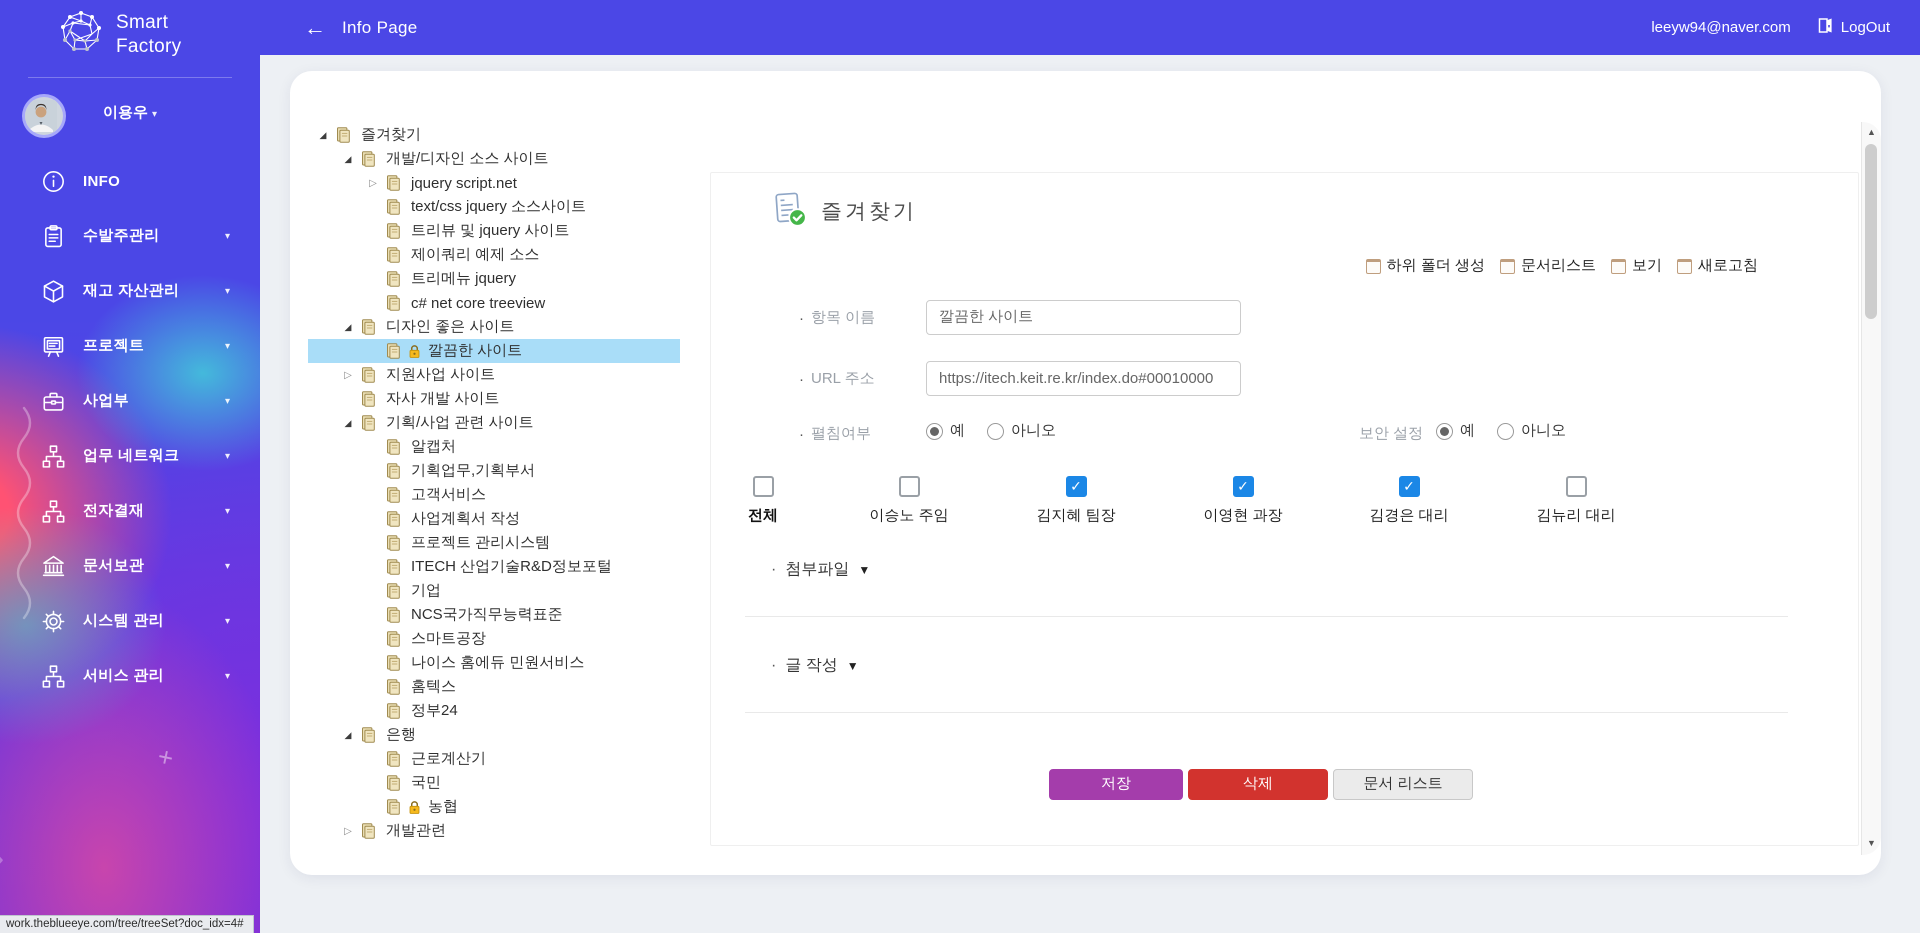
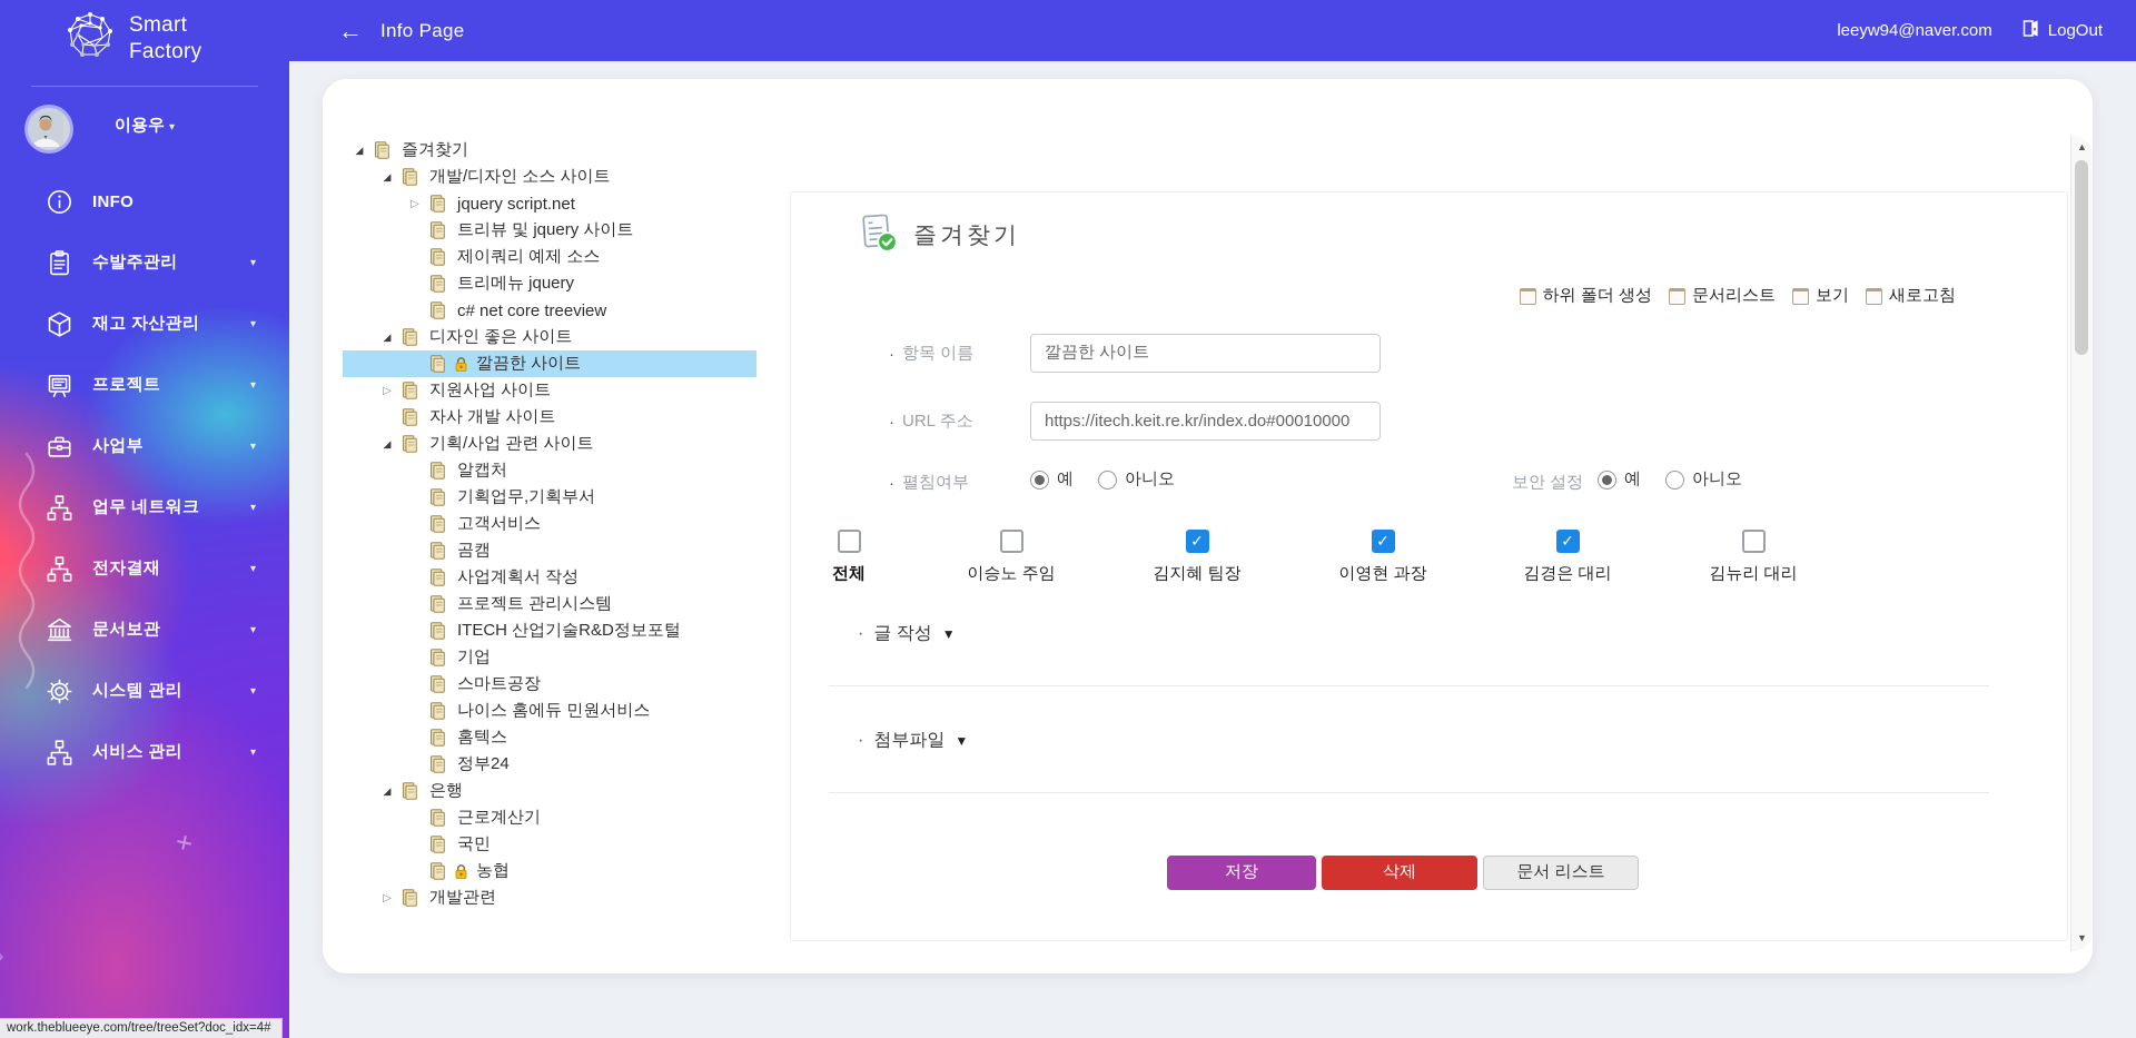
  Smart
  Factory
  이용우 ▾
  INFO
  수발주관리
  ▾
  재고 자산관리
  ▾
  프로젝트
  ▾
  사업부
  ▾
  업무 네트워크
  ▾
  전자결재
  ▾
  문서보관
  ▾
  시스템 관리
  ▾
  서비스 관리
  ▾
  ←
  Info Page
  leeyw94@naver.com
  LogOut
  ◢
  즐겨찾기
  ◢
  개발/디자인 소스 사이트
  ▷
  jquery script.net
- text/css jquery 소스사이트
  트리뷰 및 jquery 사이트
  제이쿼리 예제 소스
  트리메뉴 jquery
  c# net core treeview
  ◢
  디자인 좋은 사이트
  깔끔한 사이트
  ▷
  지원사업 사이트
  자사 개발 사이트
  ◢
  기획/사업 관련 사이트
  알캡처
  기획업무,기획부서
  고객서비스
+ 곰캠
  사업계획서 작성
  프로젝트 관리시스템
  ITECH 산업기술R&D정보포털
  기업
- NCS국가직무능력표준
  스마트공장
  나이스 홈에듀 민원서비스
  홈텍스
  정부24
  ◢
  은행
  근로계산기
  국민
  농협
  ▷
  개발관련
  즐겨찾기
  하위 폴더 생성
  문서리스트
  보기
  새로고침
  ·
  항목 이름
  깔끔한 사이트
  ·
  URL 주소
  https://itech.keit.re.kr/index.do#00010000
  ·
  펼침여부
  예
  아니오
  보안 설정
  예
  아니오
  전체
  이승노 주임
  ✓
  김지혜 팀장
  ✓
  이영현 과장
  ✓
  김경은 대리
  김뉴리 대리
  ·
- 첨부파일
+ 글 작성
  ▼
  ·
- 글 작성
+ 첨부파일
  ▼
  저장
  삭제
  문서 리스트
  ▲
  ▼
  work.theblueeye.com/tree/treeSet?doc_idx=4#
